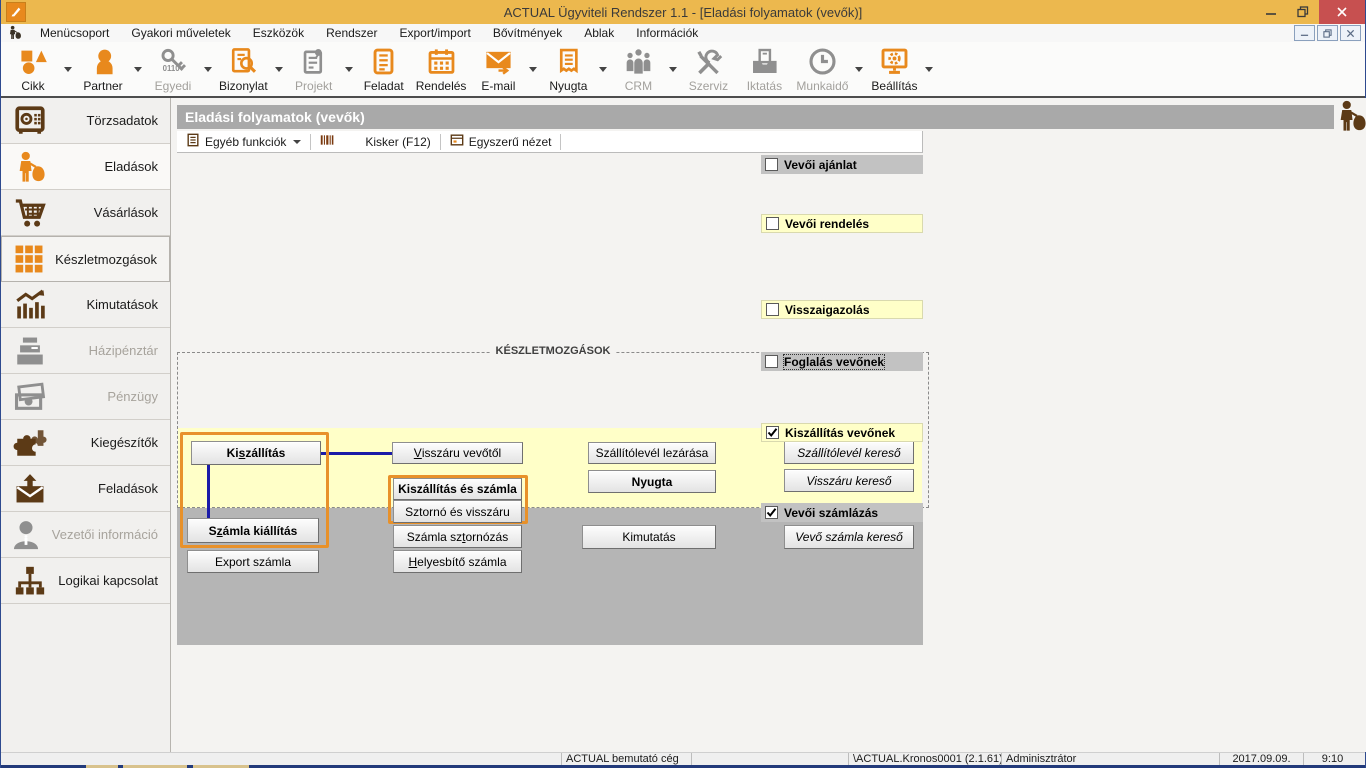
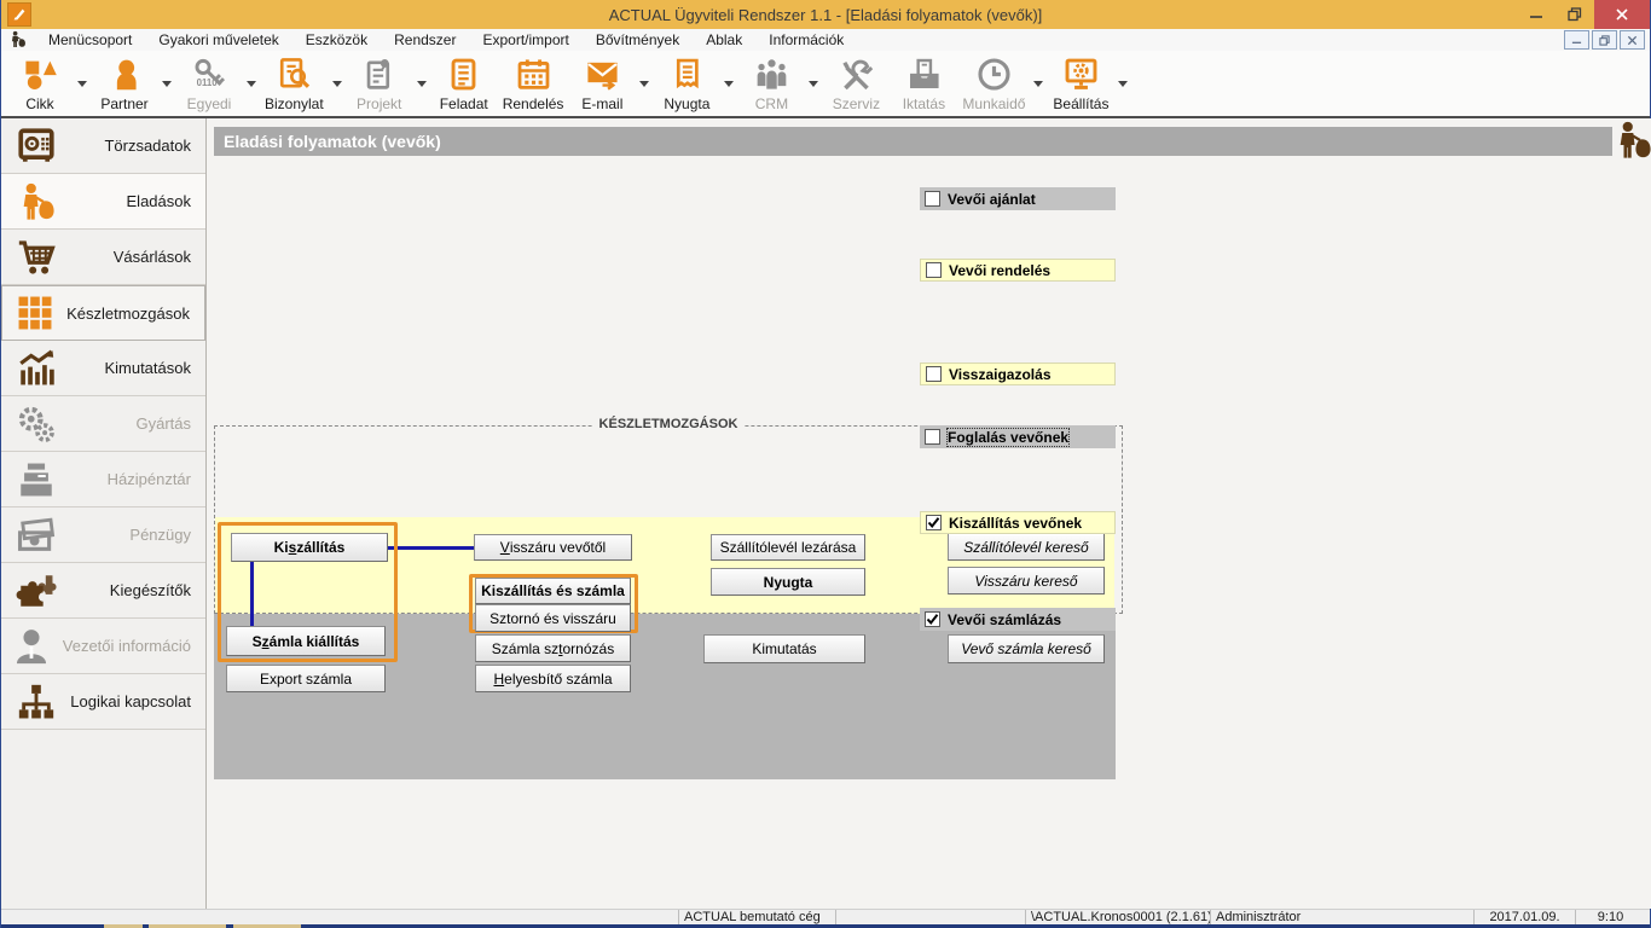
  ACTUAL Ügyviteli Rendszer 1.1 - [Eladási folyamatok (vevők)]
  Menücsoport Gyakori műveletek Eszközök Rendszer Export/import Bővítmények Ablak Információk
  Cikk
  Partner
  0110
  Egyedi
  Bizonylat
  Projekt
  Feladat
  Rendelés
  E-mail
  Nyugta
  CRM
  Szerviz
  Iktatás
  Munkaidő
  Beállítás
  Törzsadatok
  Eladások
  Vásárlások
  Készletmozgások
  Kimutatások
+ Gyártás
  Házipénztár
  Pénzügy
  Kiegészítők
- Feladások
  Vezetői információ
  Logikai kapcsolat
  Eladási folyamatok (vevők)
- Egyéb funkciók
- Kisker (F12)
- Egyszerű nézet
  KÉSZLETMOZGÁSOK
  Ki
  s
  zállítás
  V
  isszáru vevőtől
  Szállítólevél lezárása
  Nyugta
  Szállítólevél kereső
  Visszáru kereső
  Kiszállítás és számla
  Sztornó és visszáru
  S
  z
  ámla kiállítás
  Export számla
  Számla sz
  t
  ornózás
  H
  elyesbítő számla
  Kimutatás
  Vevő számla kereső
  Vevői ajánlat
  Vevői rendelés
  Visszaigazolás
  Foglalás vevőnek
  Kiszállítás vevőnek
  Vevői számlázás
  ACTUAL bemutató cég
  \ACTUAL.Kronos0001 (2.1.61)
  Adminisztrátor
- 2017.09.09.
+ 2017.01.09.
  9:10
